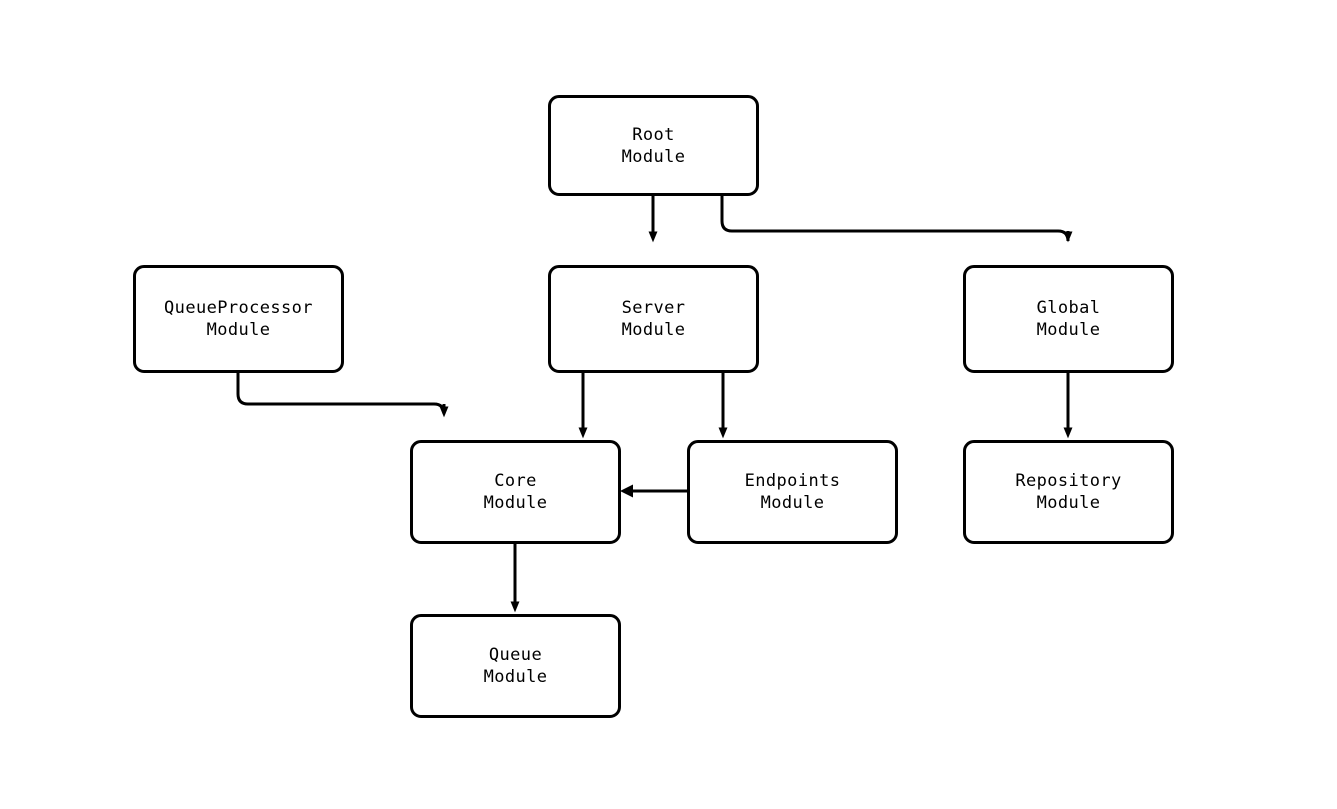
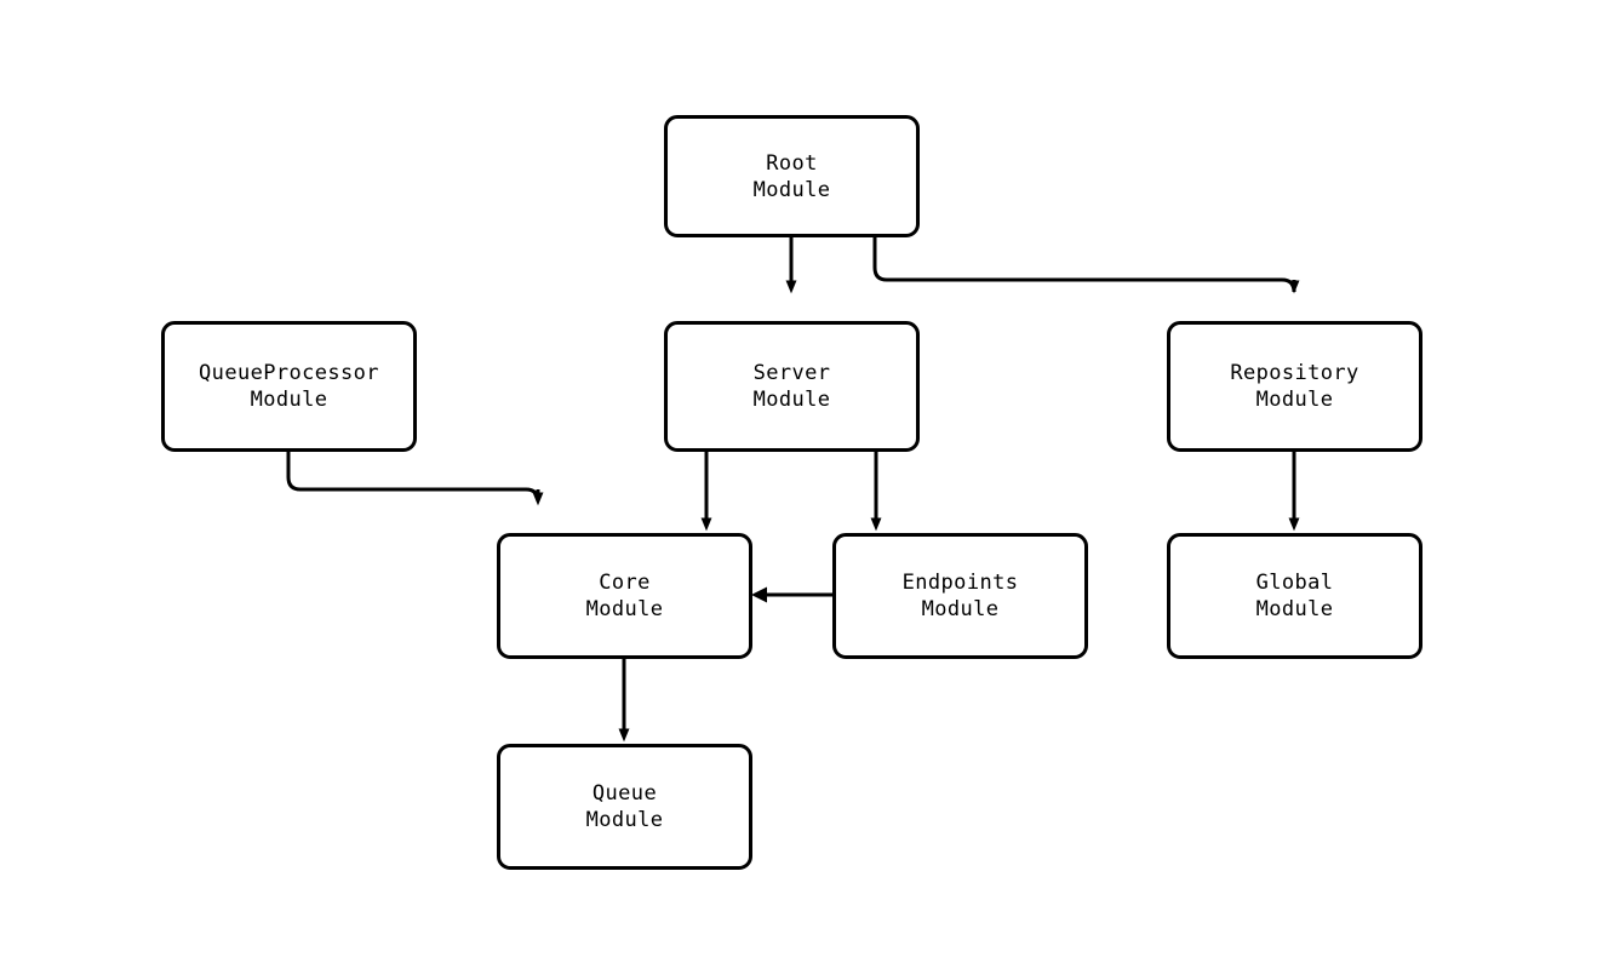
  Root
  Module
  QueueProcessor
  Module
  Server
  Module
- Global
+ Repository
  Module
  Core
  Module
  Endpoints
  Module
- Repository
+ Global
  Module
  Queue
  Module
